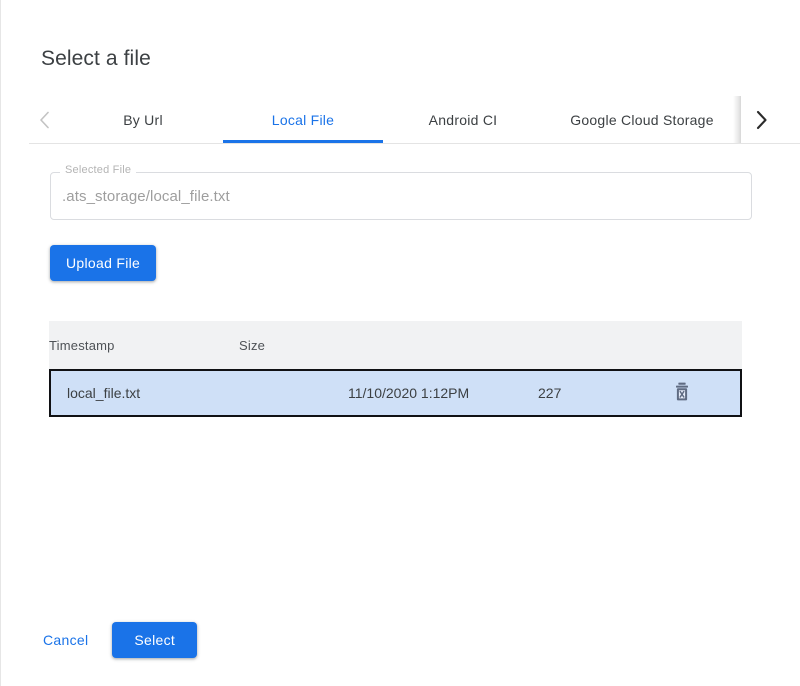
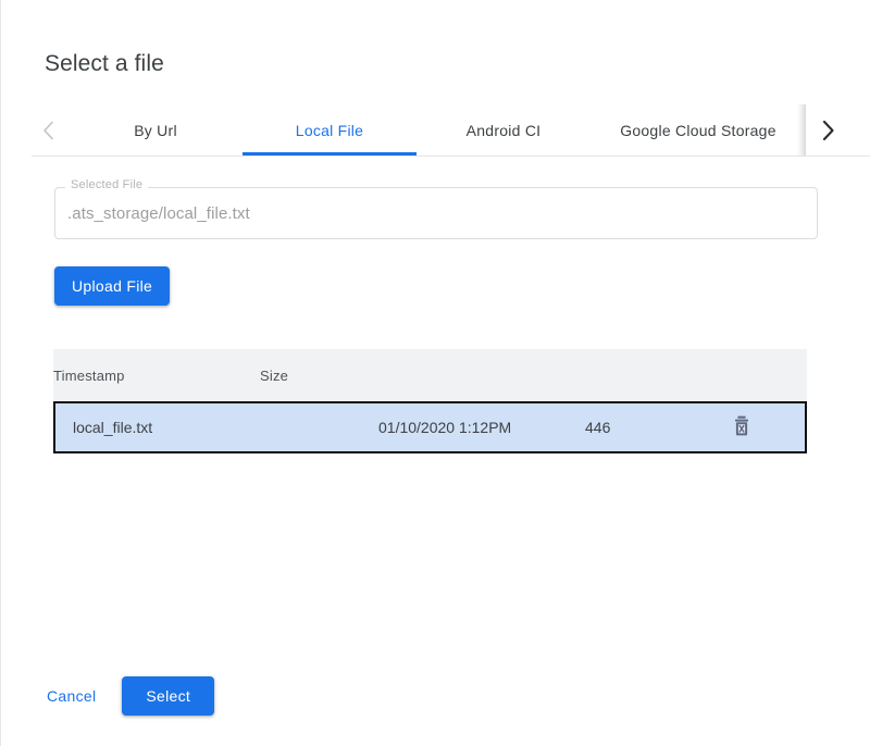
  Select a file
  By Url
  Local File
  Android CI
  Google Cloud Storage
  Selected File
  .ats_storage/local_file.txt
  Upload File
  Timestamp
  Size
  local_file.txt
- 11/10/2020 1:12PM
+ 01/10/2020 1:12PM
- 227
+ 446
  Cancel
  Select
